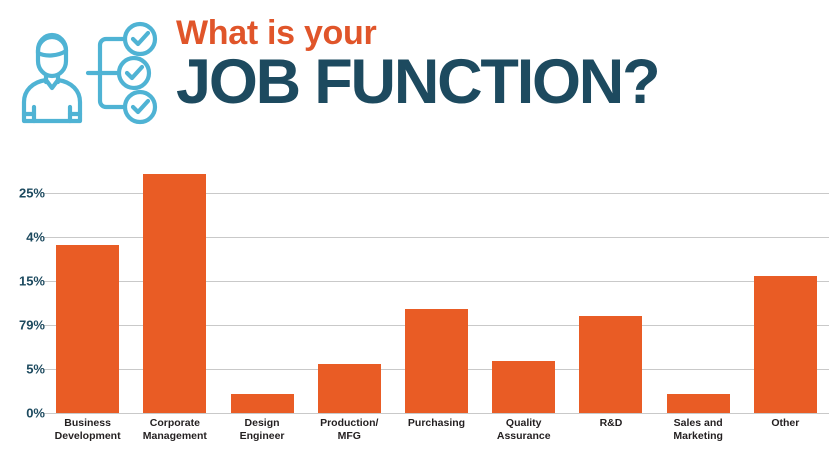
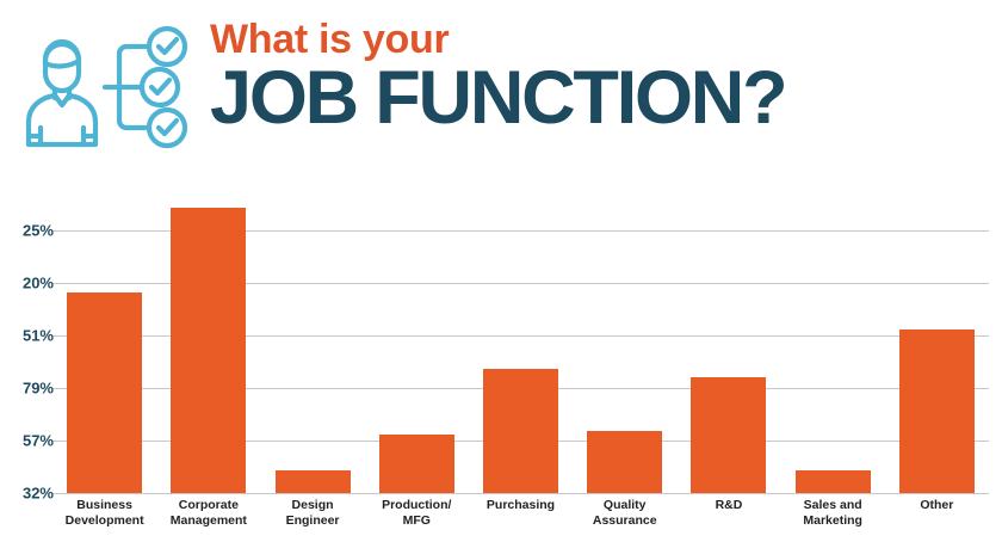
  What is your
  JOB FUNCTION?
- 0%
+ 32%
- 5%
+ 57%
  79%
- 15%
+ 51%
- 4%
+ 20%
  25%
  Business
  Development
  Corporate
  Management
  Design
  Engineer
  Production/
  MFG
  Purchasing
  Quality
  Assurance
  R&D
  Sales and
  Marketing
  Other
